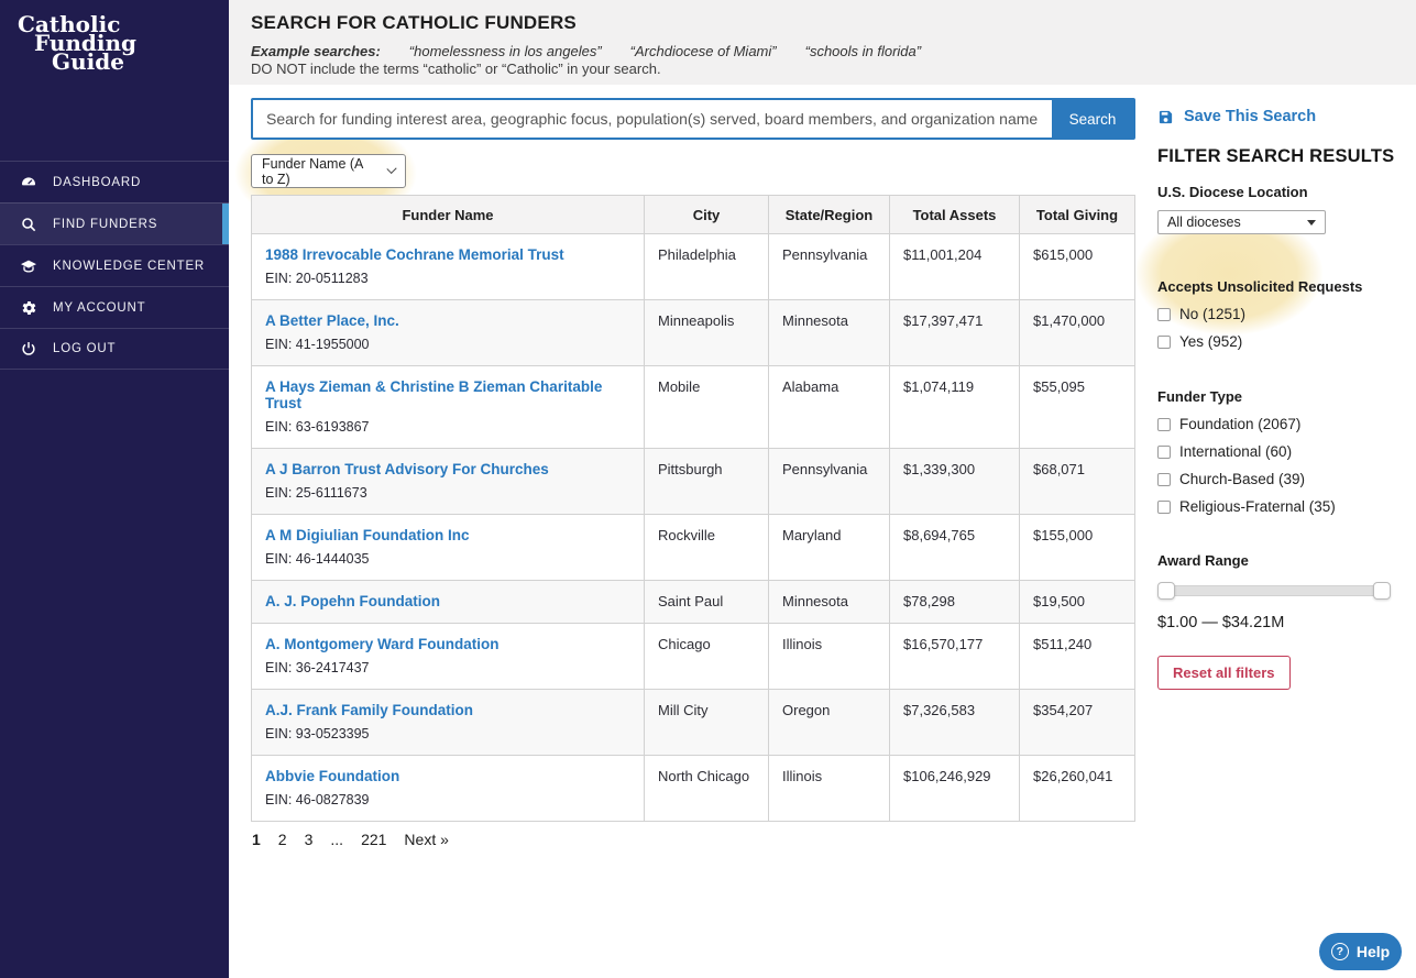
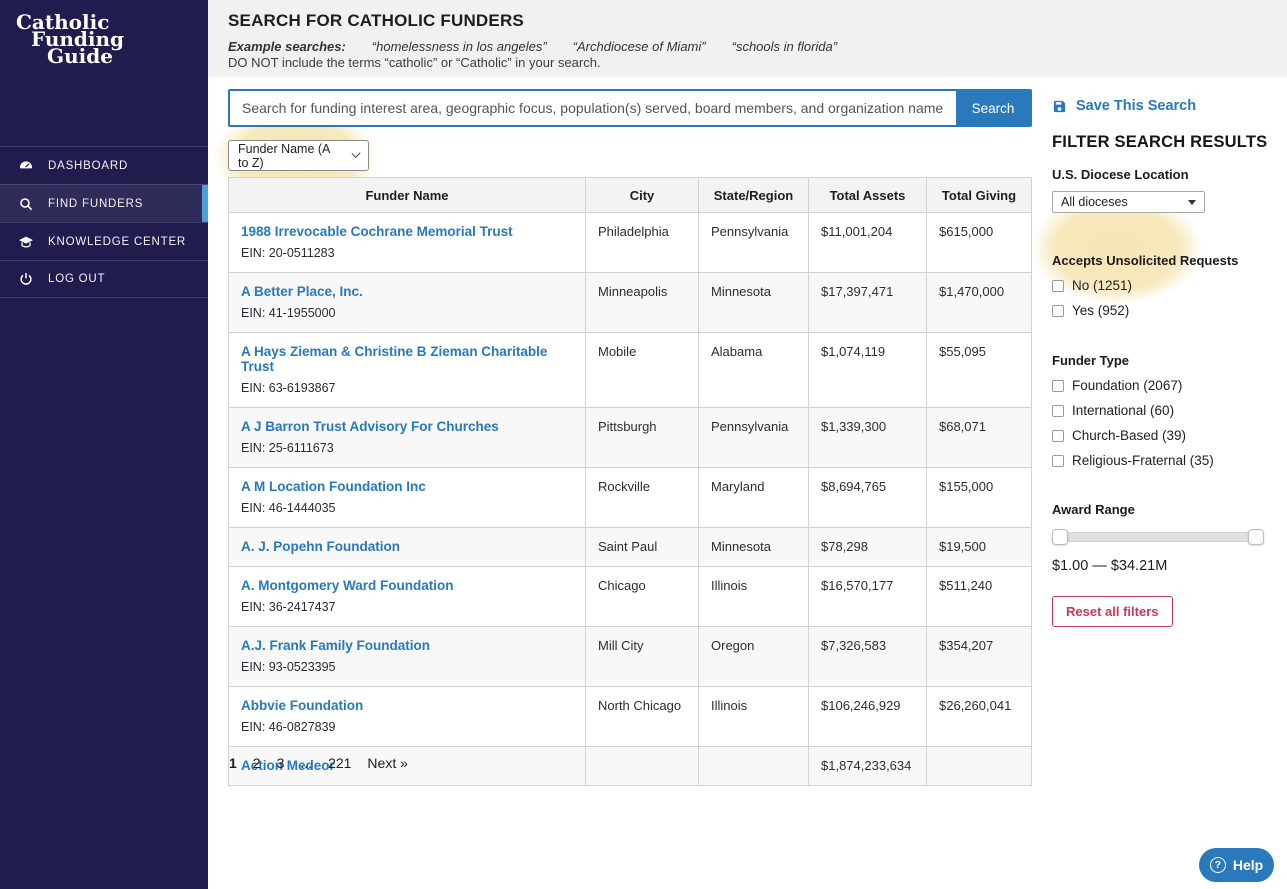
  Catholic
  Funding
  Guide
  DASHBOARD
  FIND FUNDERS
  KNOWLEDGE CENTER
- MY ACCOUNT
  LOG OUT
  SEARCH FOR CATHOLIC FUNDERS
  Example searches:
  “homelessness in los angeles”
  “Archdiocese of Miami”
  “schools in florida”
  DO NOT include the terms “catholic” or “Catholic” in your search.
  Search for funding interest area, geographic focus, population(s) served, board members, and organization name
  Search
  Save This Search
  Funder Name (A to Z)
  Funder Name	City	State/Region	Total Assets	Total Giving
  1988 Irrevocable Cochrane Memorial TrustEIN: 20-0511283	Philadelphia	Pennsylvania	$11,001,204	$615,000
  A Better Place, Inc.EIN: 41-1955000	Minneapolis	Minnesota	$17,397,471	$1,470,000
  A Hays Zieman & Christine B Zieman Charitable TrustEIN: 63-6193867	Mobile	Alabama	$1,074,119	$55,095
  A J Barron Trust Advisory For ChurchesEIN: 25-6111673	Pittsburgh	Pennsylvania	$1,339,300	$68,071
- A M Digiulian Foundation IncEIN: 46-1444035	Rockville	Maryland	$8,694,765	$155,000
+ A M Location Foundation IncEIN: 46-1444035	Rockville	Maryland	$8,694,765	$155,000
  A. J. Popehn Foundation	Saint Paul	Minnesota	$78,298	$19,500
  A. Montgomery Ward FoundationEIN: 36-2417437	Chicago	Illinois	$16,570,177	$511,240
  A.J. Frank Family FoundationEIN: 93-0523395	Mill City	Oregon	$7,326,583	$354,207
  Abbvie FoundationEIN: 46-0827839	North Chicago	Illinois	$106,246,929	$26,260,041
+ Action Medeor			$1,874,233,634
  1
  2
  3
  ...
  221
  Next »
  FILTER SEARCH RESULTS
  U.S. Diocese Location
  All dioceses
  Accepts Unsolicited Requests
  No (1251)
  Yes (952)
  Funder Type
  Foundation (2067)
  International (60)
  Church-Based (39)
  Religious-Fraternal (35)
  Award Range
  $1.00 — $34.21M
  Reset all filters
  ?
  Help
